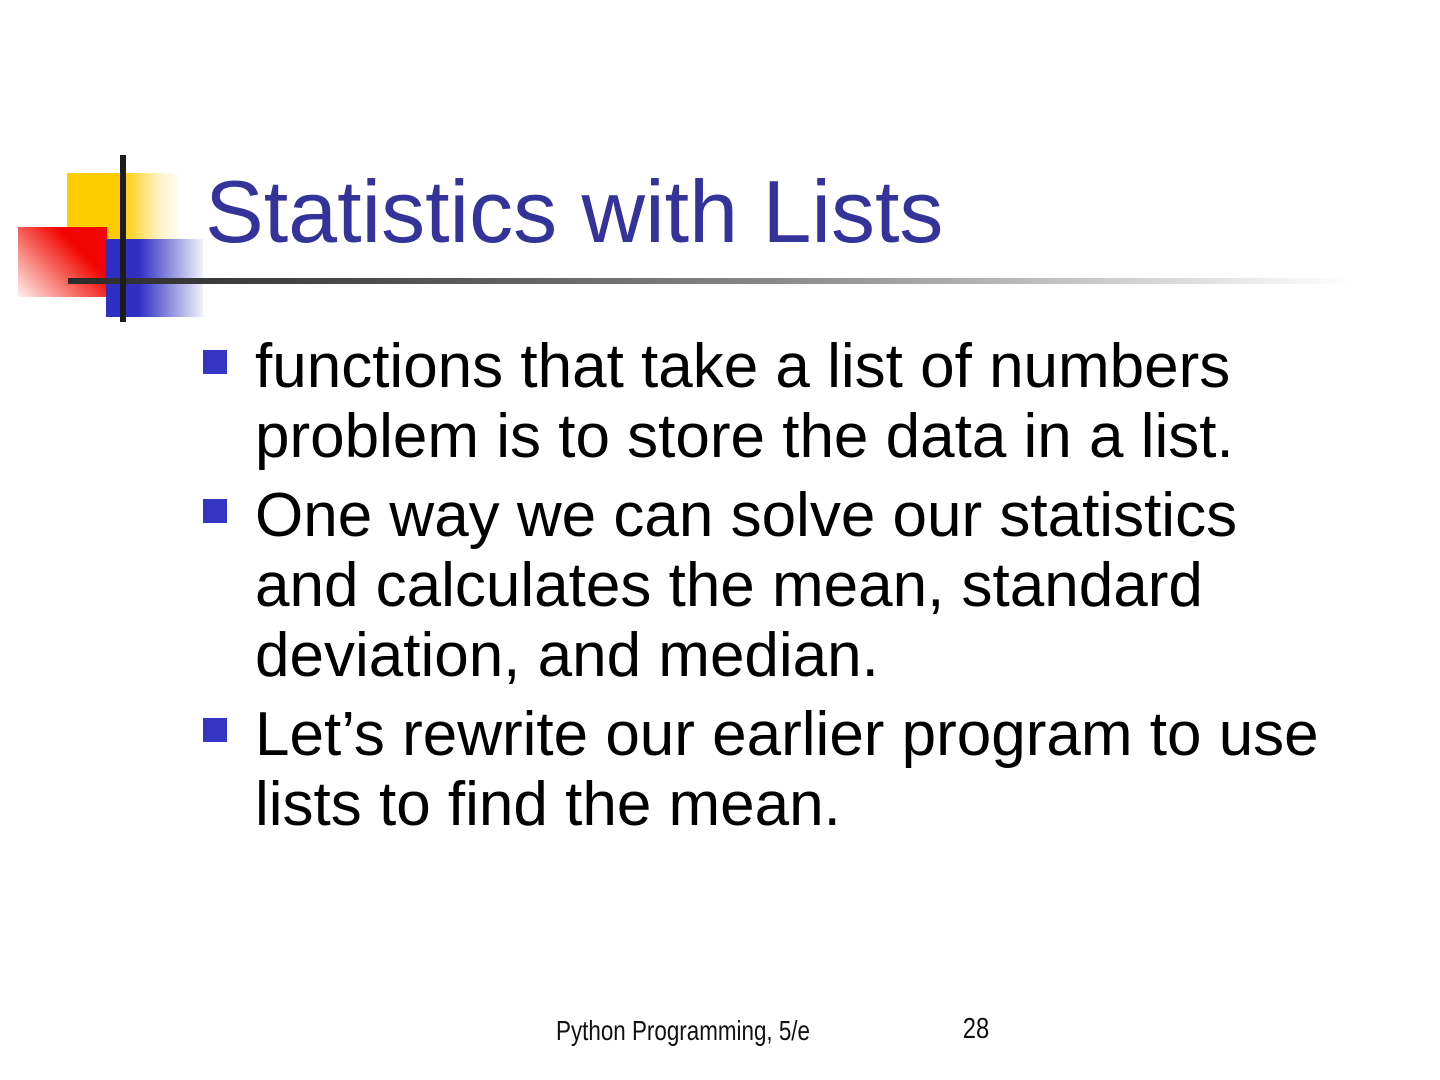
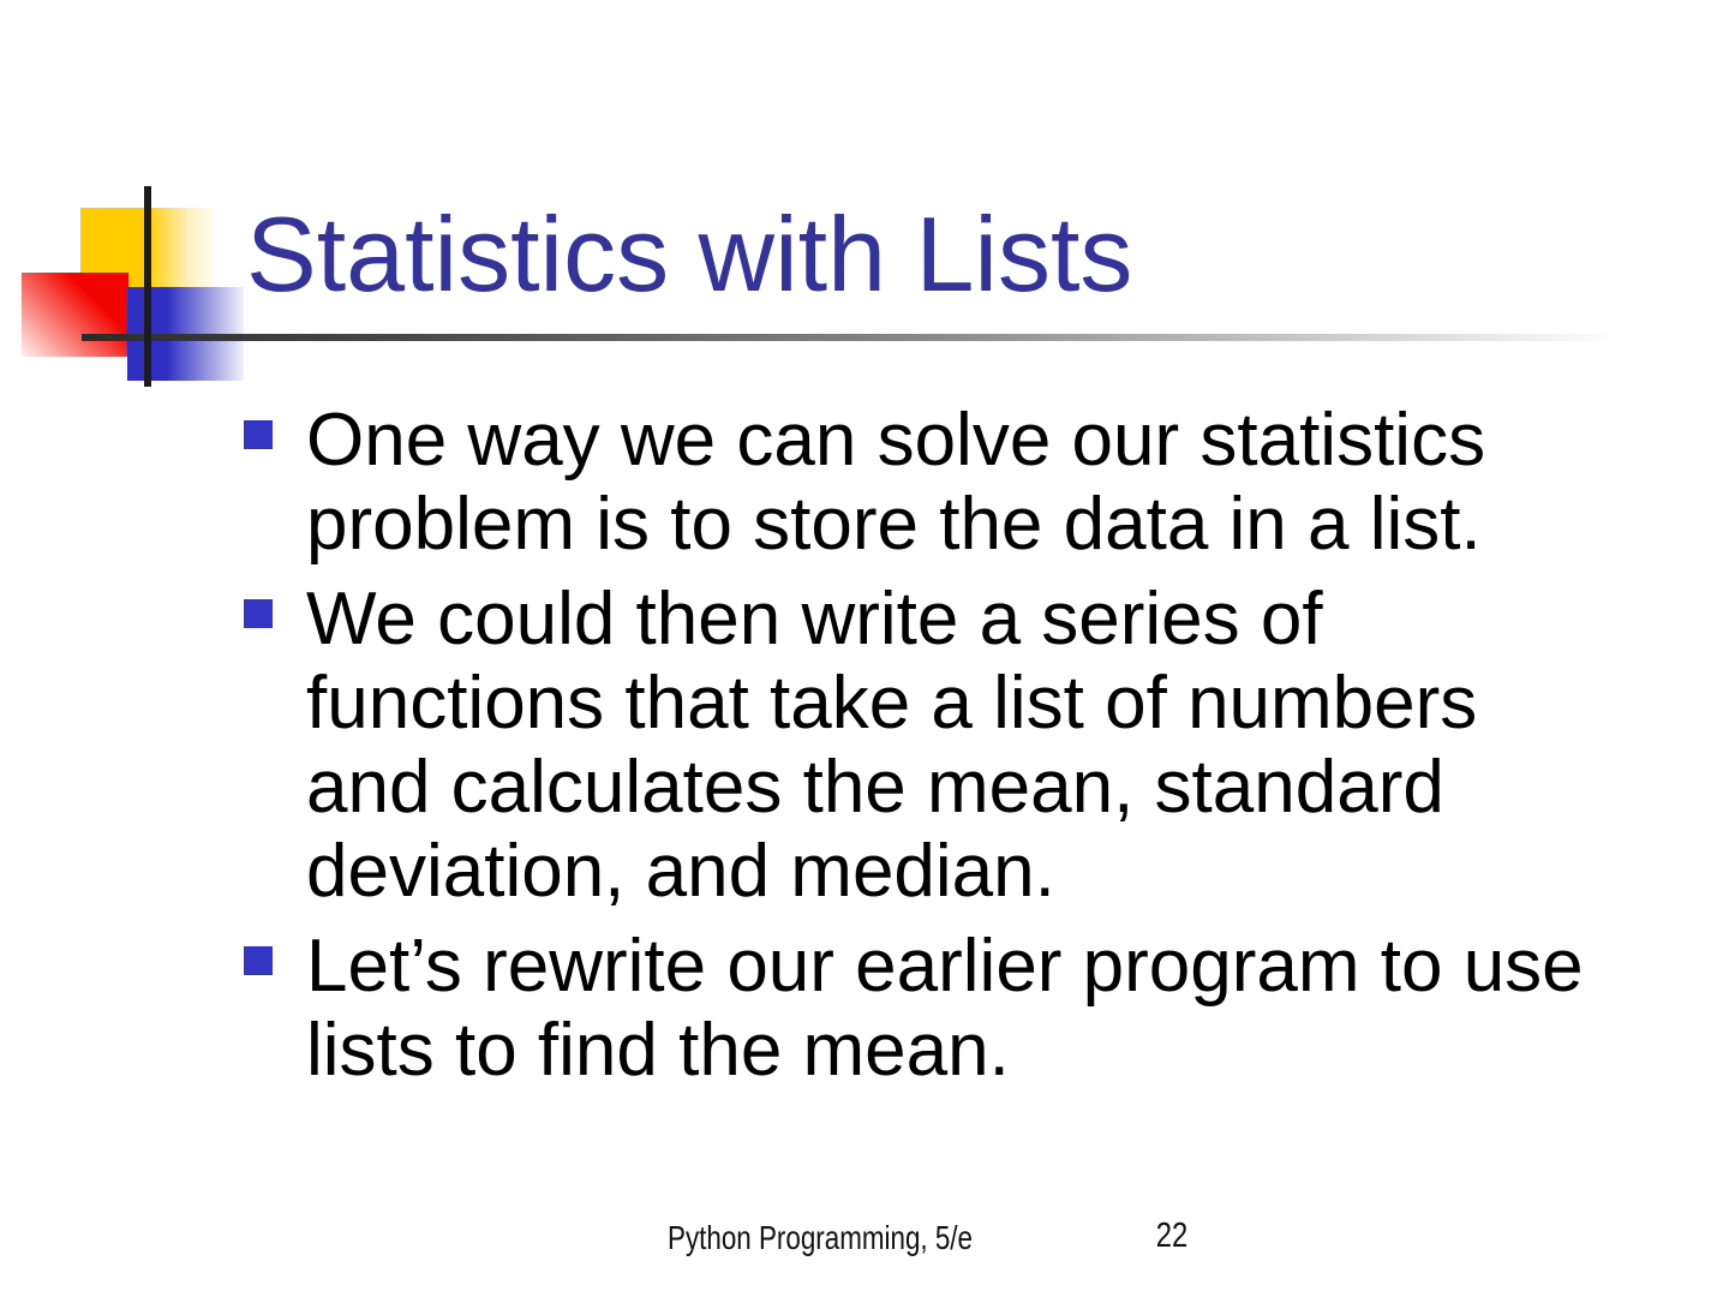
  Statistics with Lists
- functions that take a list of numbers
+ One way we can solve our statistics
  problem is to store the data in a list.
+ We could then write a series of
- One way we can solve our statistics
+ functions that take a list of numbers
  and calculates the mean, standard
  deviation, and median.
  Let’s rewrite our earlier program to use
  lists to find the mean.
  Python Programming, 5/e
- 28
+ 22
